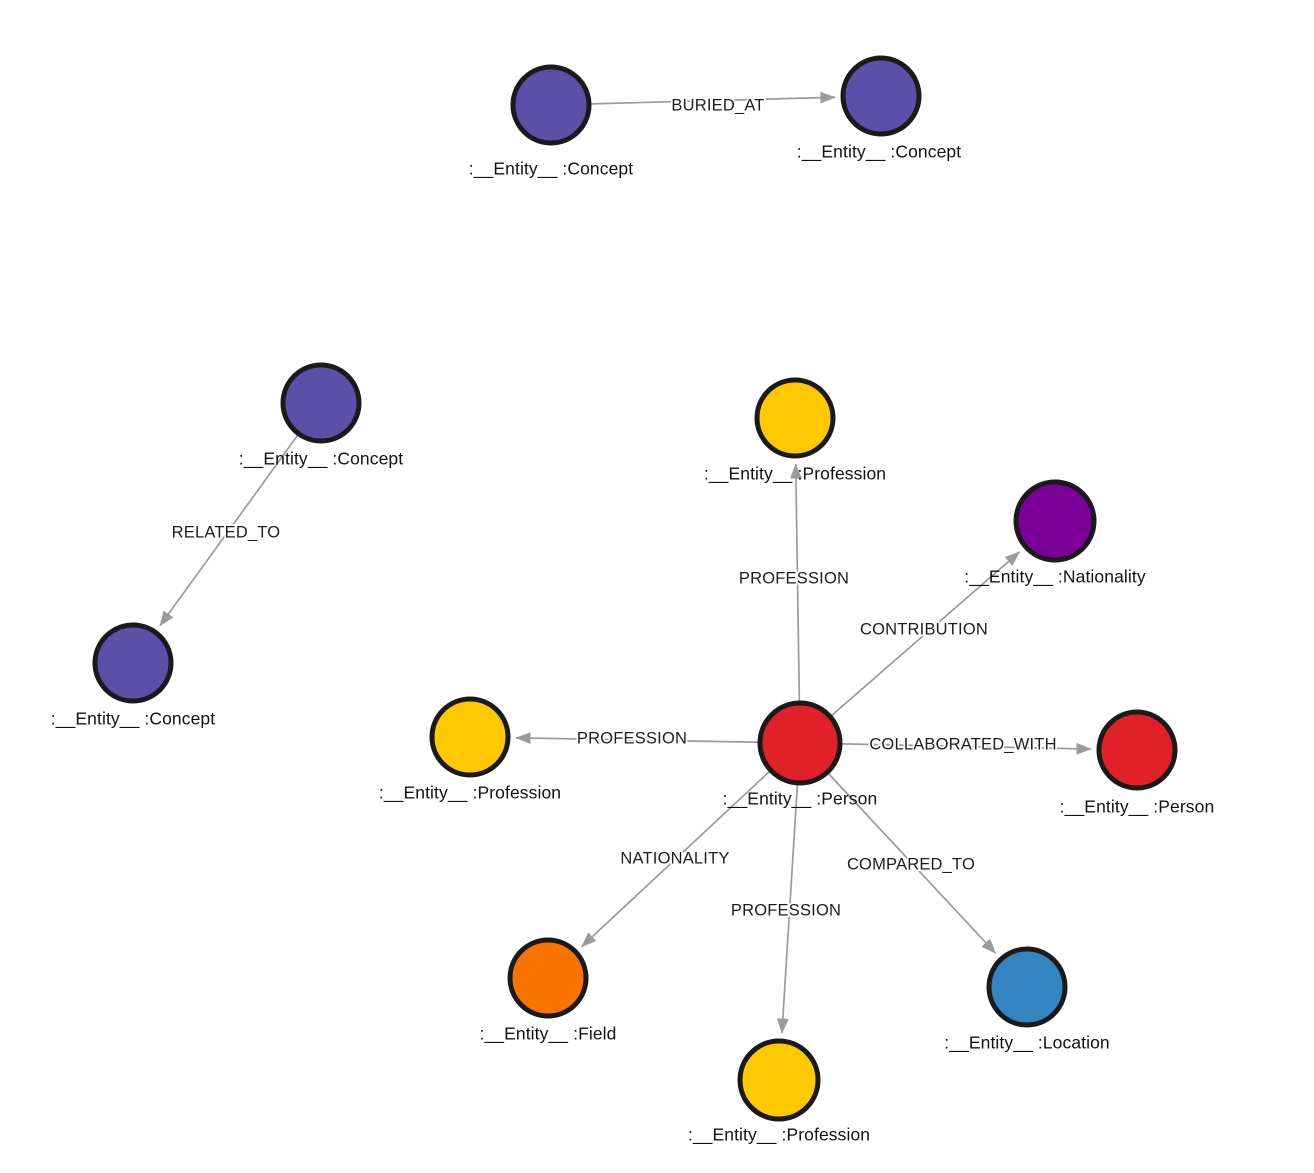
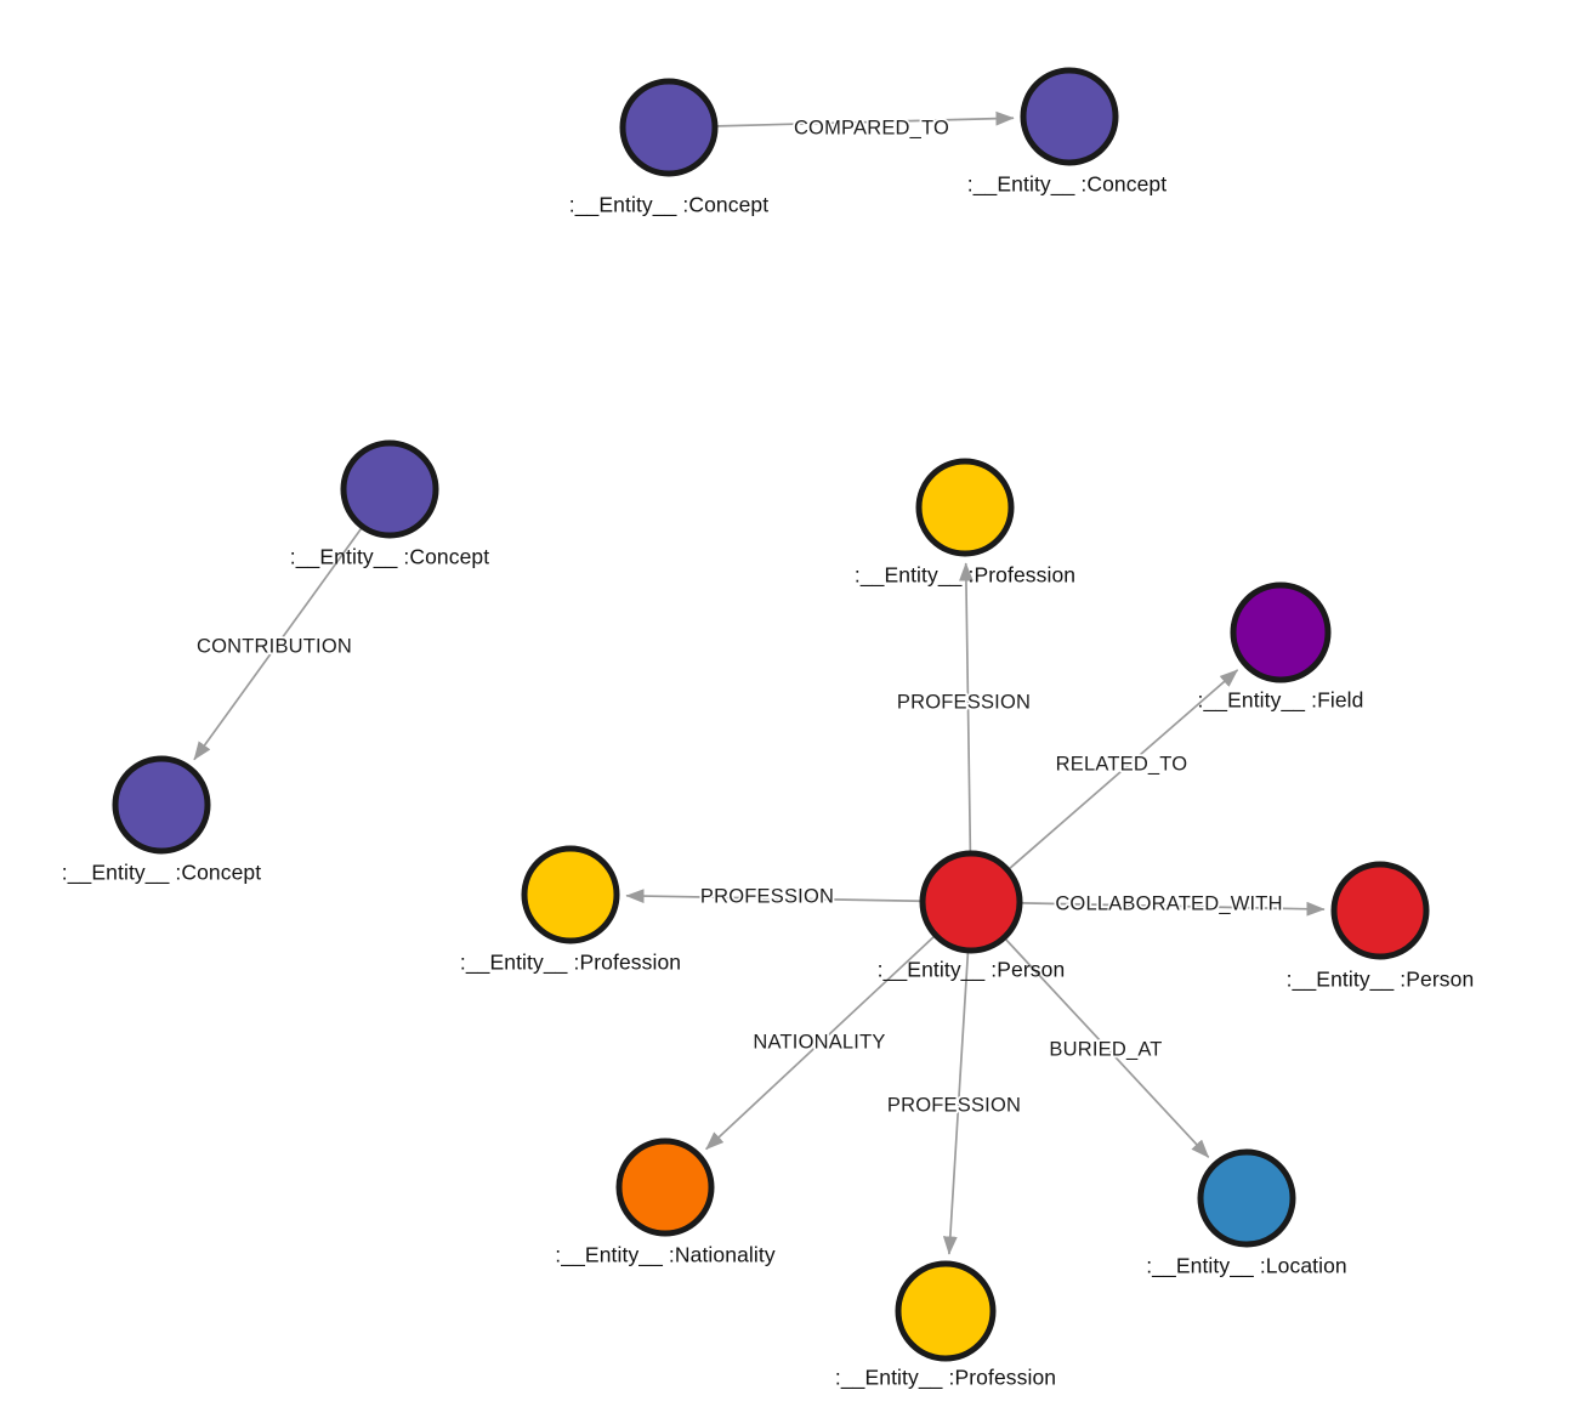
- BURIED_AT
+ COMPARED_TO
- RELATED_TO
+ CONTRIBUTION
  PROFESSION
- CONTRIBUTION
+ RELATED_TO
  PROFESSION
  COLLABORATED_WITH
  NATIONALITY
- COMPARED_TO
+ BURIED_AT
  PROFESSION
  :__Entity__ :Concept
  :__Entity__ :Concept
  :__Entity__ :Concept
  :__Entity__ :Concept
  :__Entity__ :Profession
- :__Entity__ :Nationality
+ :__Entity__ :Field
  :__Entity__ :Profession
  :__Entity__ :Person
  :__Entity__ :Person
- :__Entity__ :Field
+ :__Entity__ :Nationality
  :__Entity__ :Location
  :__Entity__ :Profession
